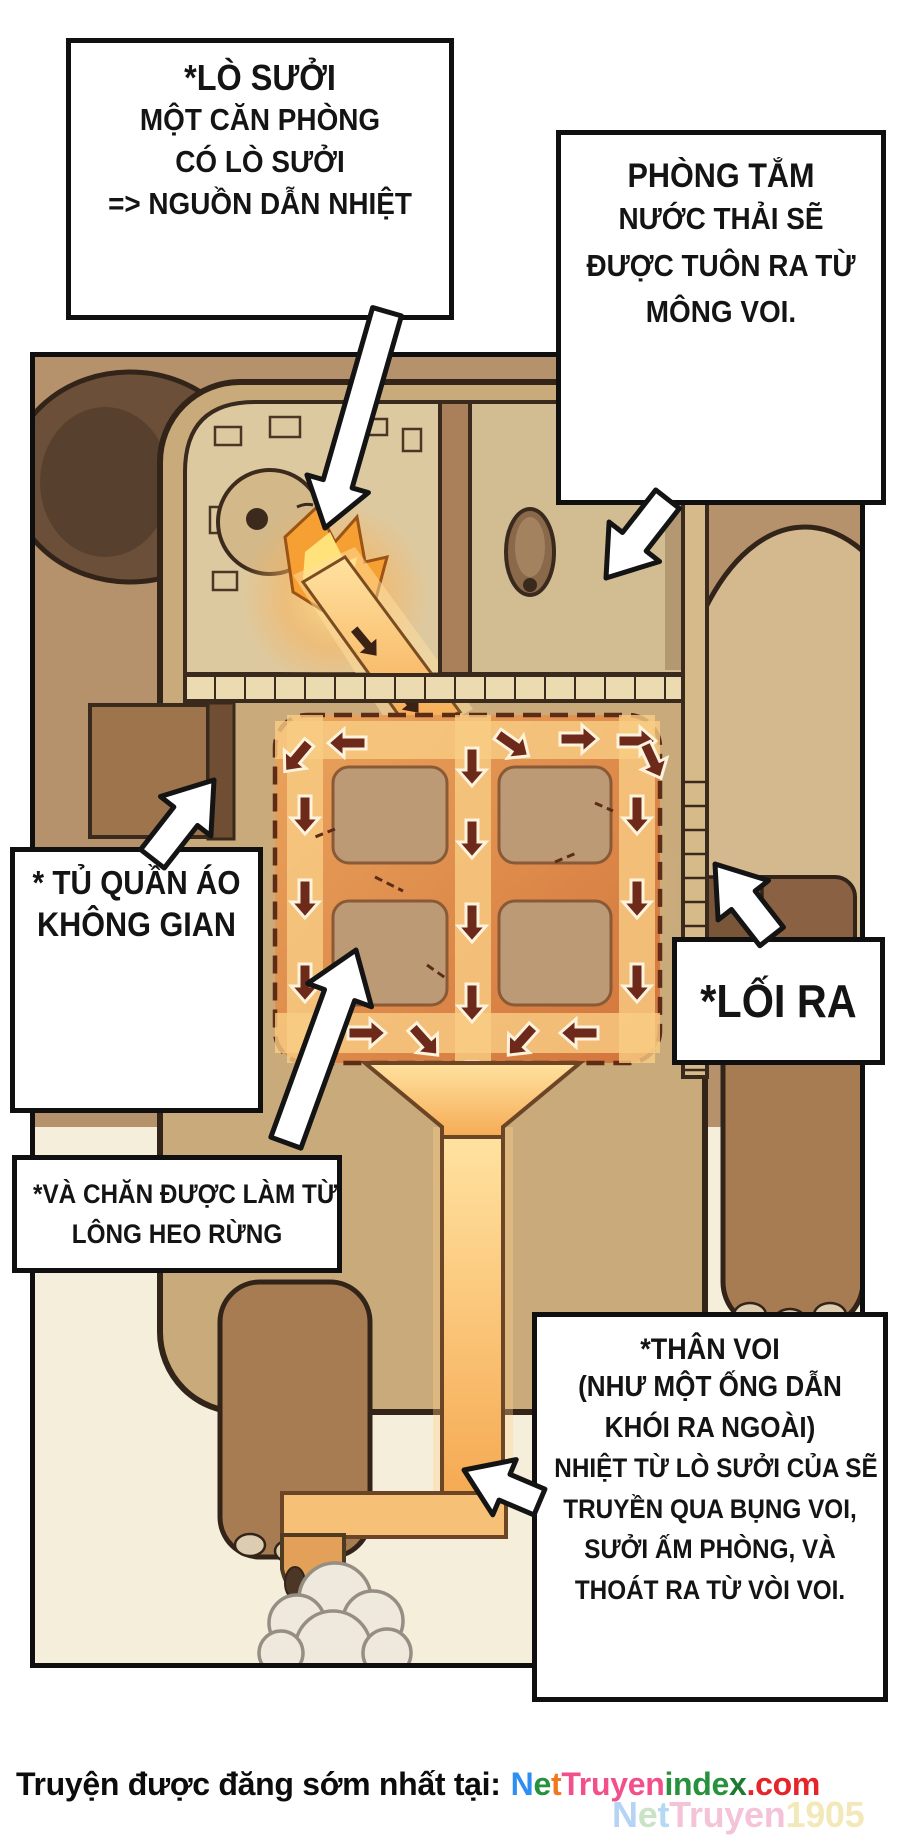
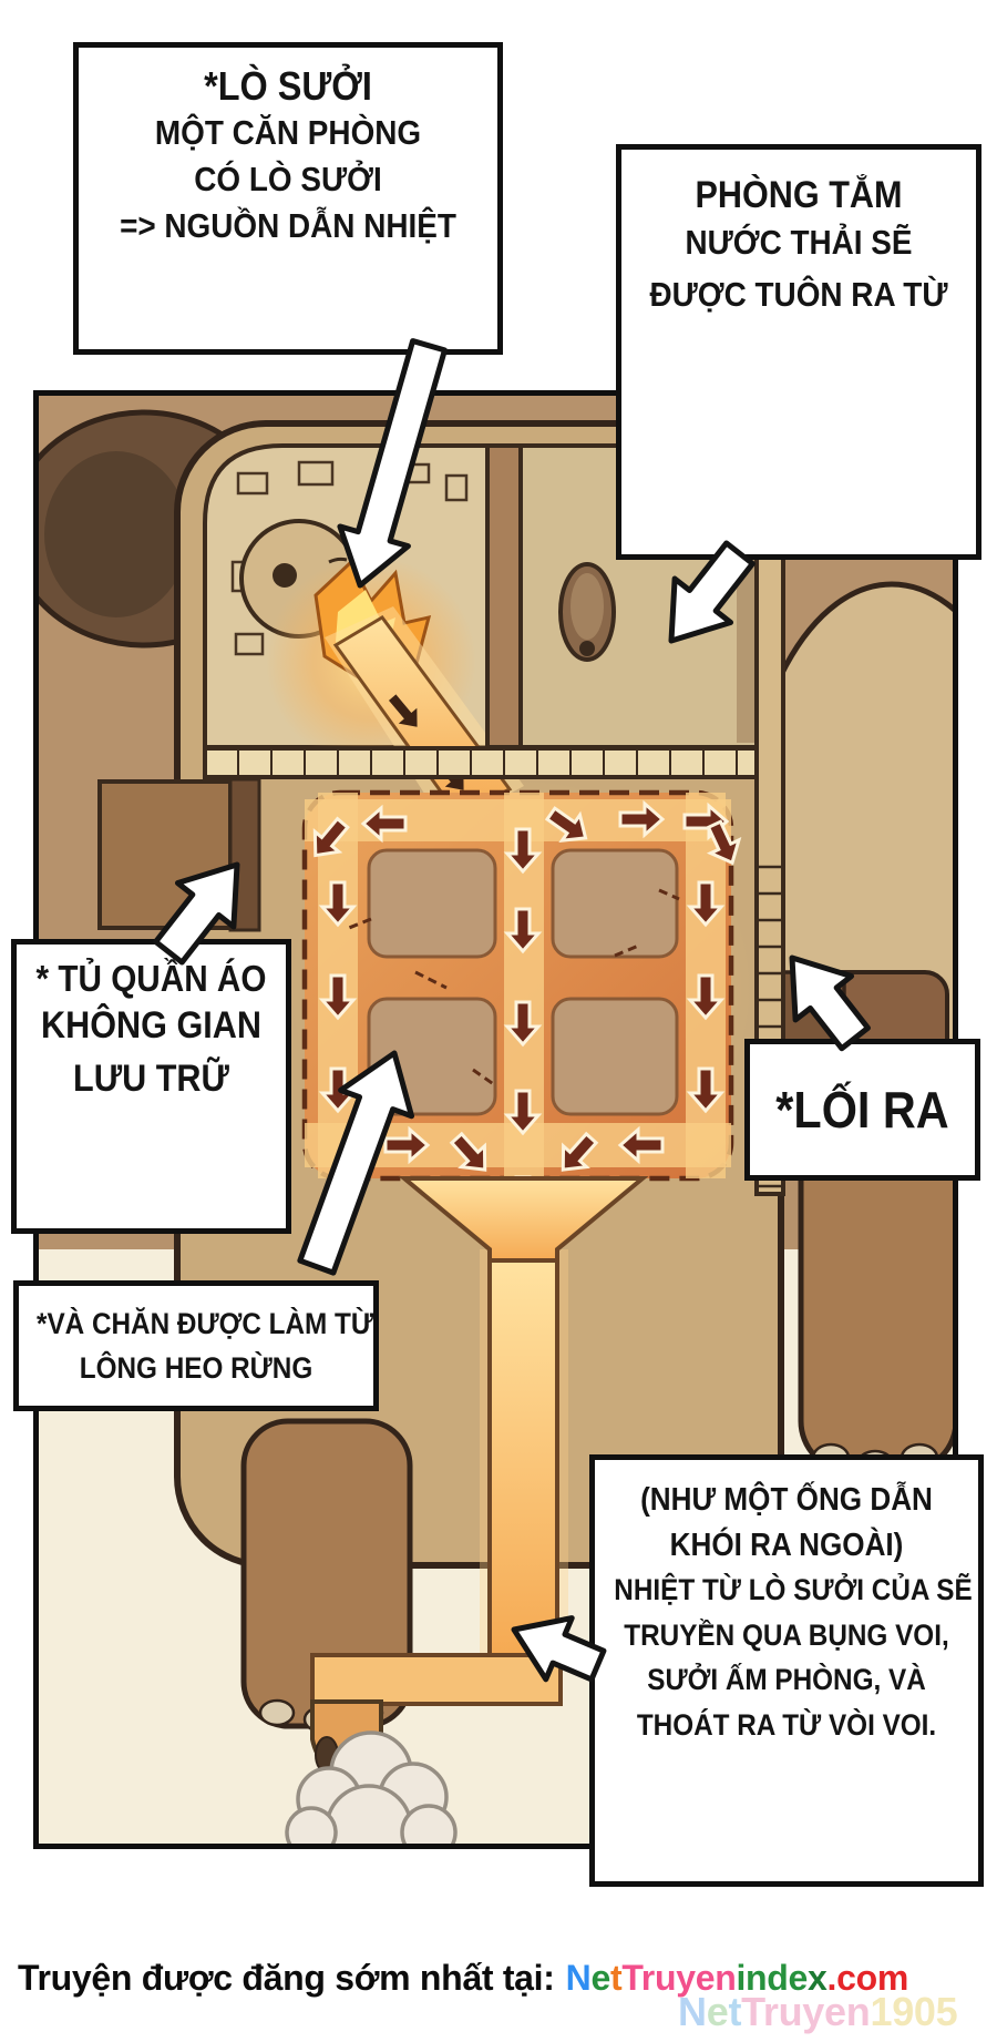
  *LÒ SƯỞI
  MỘT CĂN PHÒNG
  CÓ LÒ SƯỞI
  => NGUỒN DẪN NHIỆT
  PHÒNG TẮM
  NƯỚC THẢI SẼ
  ĐƯỢC TUÔN RA TỪ
- MÔNG VOI.
  * TỦ QUẦN ÁO
  KHÔNG GIAN
+ LƯU TRỮ
  *VÀ CHĂN ĐƯỢC LÀM T
  LÔNG HEO RỪNG
  *LỐI RA
- *THÂN VOI
  (NHƯ MỘT ỐNG DẪN
  KHÓI RA NGOÀI)
  NHIỆT TỪ LÒ SƯỞI CỦA S
  TRUYỀN QUA BỤNG VOI,
  SƯỞI ẤM PHÒNG, VÀ
  THOÁT RA TỪ VÒI VOI.
  Truyện được đăng sớm nhất tại: NetTruyenindex.com
  NetTruyen1905
